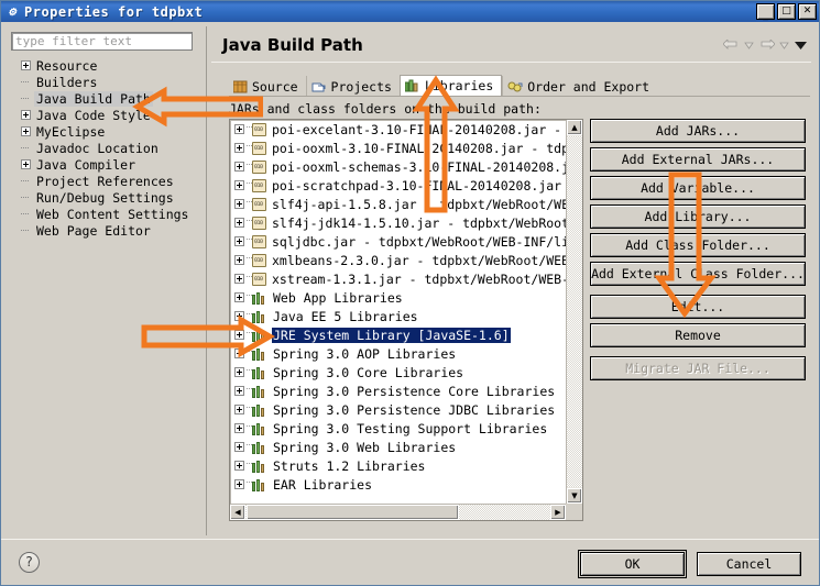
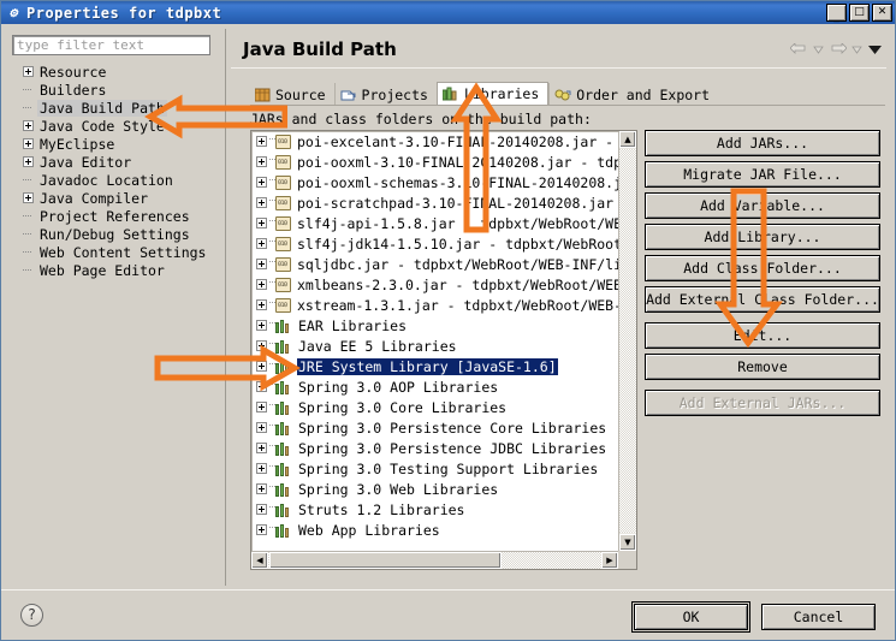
  ⚙
  Properties for tdpbxt
  _
  □
  ✕
  type filter text
  Resource
  Builders
  Java Build Pat
  Java Code Styl
  MyEclipse
+ Java Editor
  Javadoc Location
  Java Compiler
  Project References
  Run/Debug Settings
  Web Content Settings
  Web Page Editor
  Java Build Path
  Source
  Projects
  Lbraries
  Order and Export
  JARs and class folders o th build path:
  slf4j-api-1.5.8.jardpbxt/WebRoot/W
  slf4j-jdk14-1.5.10.jar - tdpbxt/WebRoo
  sqljdbc.jar - tdpbxt/WebRoot/WEB-INF/l
  xmlbeans-2.3.0.jar - tdpbxt/WebRoot/WE
  xstream-1.3.1.jar - tdpbxt/WebRoot/WEB
- Web App Libraries
+ EAR Libraries
  Java EE 5 Libraries
  JRE System Library [JavaSE-1.6]
  Spring 3.0 AOP Libraries
  Spring 3.0 Core Libraries
  Spring 3.0 Persistence Core Libraries
  Spring 3.0 Persistence JDBC Libraries
  Spring 3.0 Testing Support Libraries
  Spring 3.0 Web Libraries
  Struts 1.2 Libraries
- EAR Libraries
+ Web App Libraries
  ▲
  ▼
  ◀
  ▶
  Add JARs...
- Add External JARs...
+ Migrate JAR File...
  Add Varable...
  Add Libary...
  Add Class Folder...
  Add Externl Cass Folder...
  Et...
  Remove
- Migrate JAR File...
+ Add External JARs...
  ?
  OK
  Cancel
